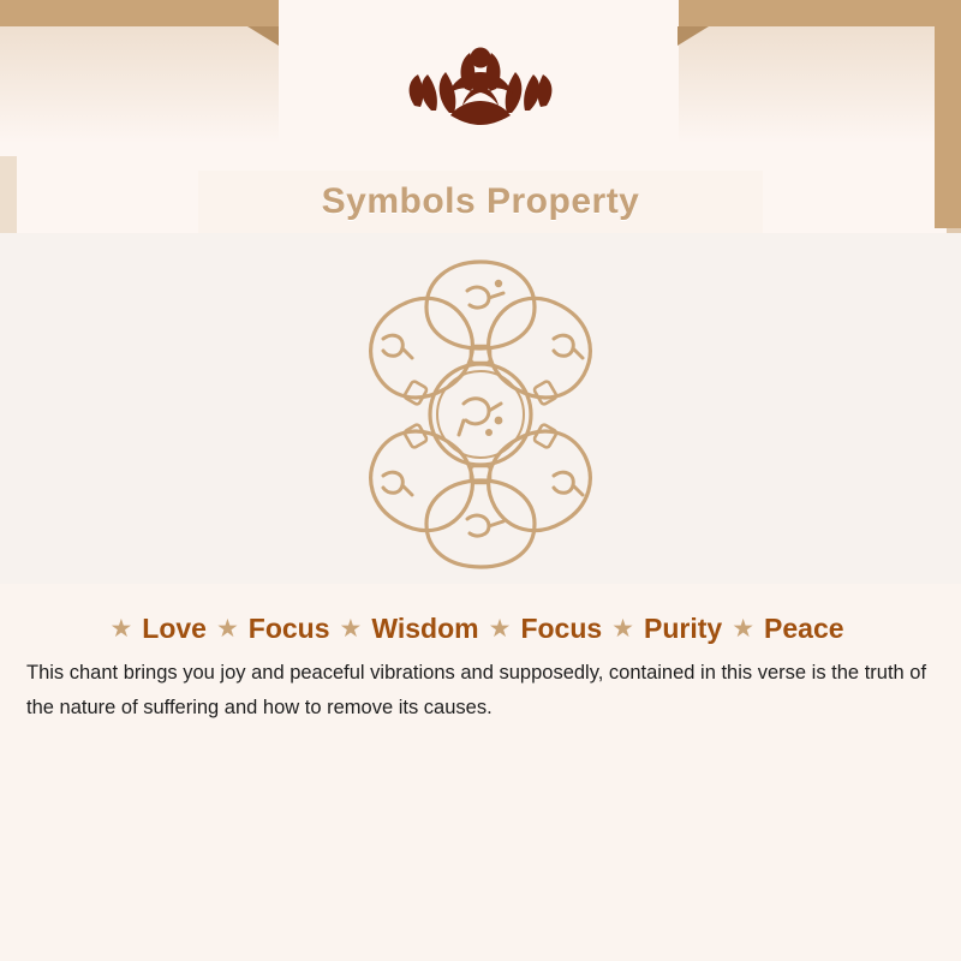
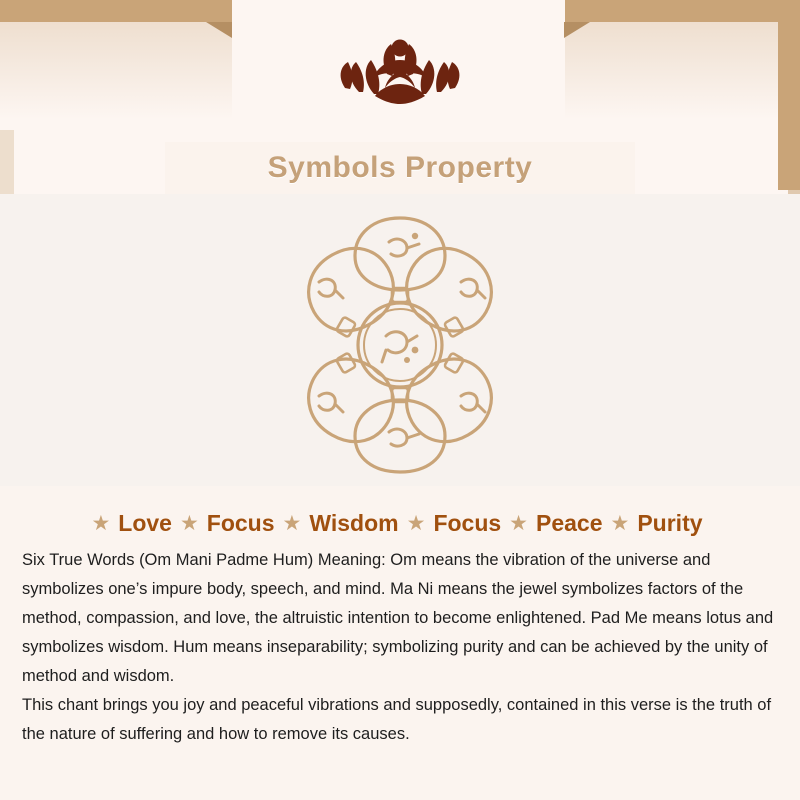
  Symbols Property
  ★
  Love
  ★
  Focus
  ★
  Wisdom
  ★
  Focus
  ★
- Purity
+ Peace
  ★
- Peace
+ Purity
+ Six True Words (Om Mani Padme Hum) Meaning: Om means the vibration of the universe and symbolizes one’s impure body, speech, and mind. Ma Ni means the jewel symbolizes factors of the method, compassion, and love, the altruistic intention to become enlightened. Pad Me means lotus and symbolizes wisdom. Hum means inseparability; symbolizing purity and can be achieved by the unity of method and wisdom.
  This chant brings you joy and peaceful vibrations and supposedly, contained in this verse is the truth of the nature of suffering and how to remove its causes.
